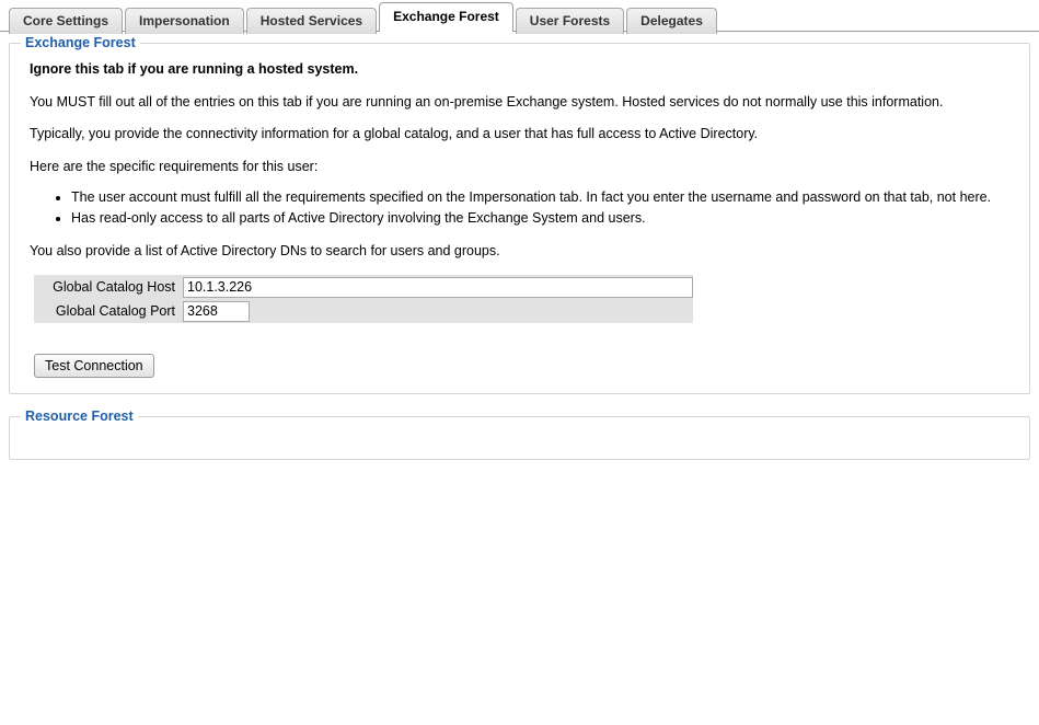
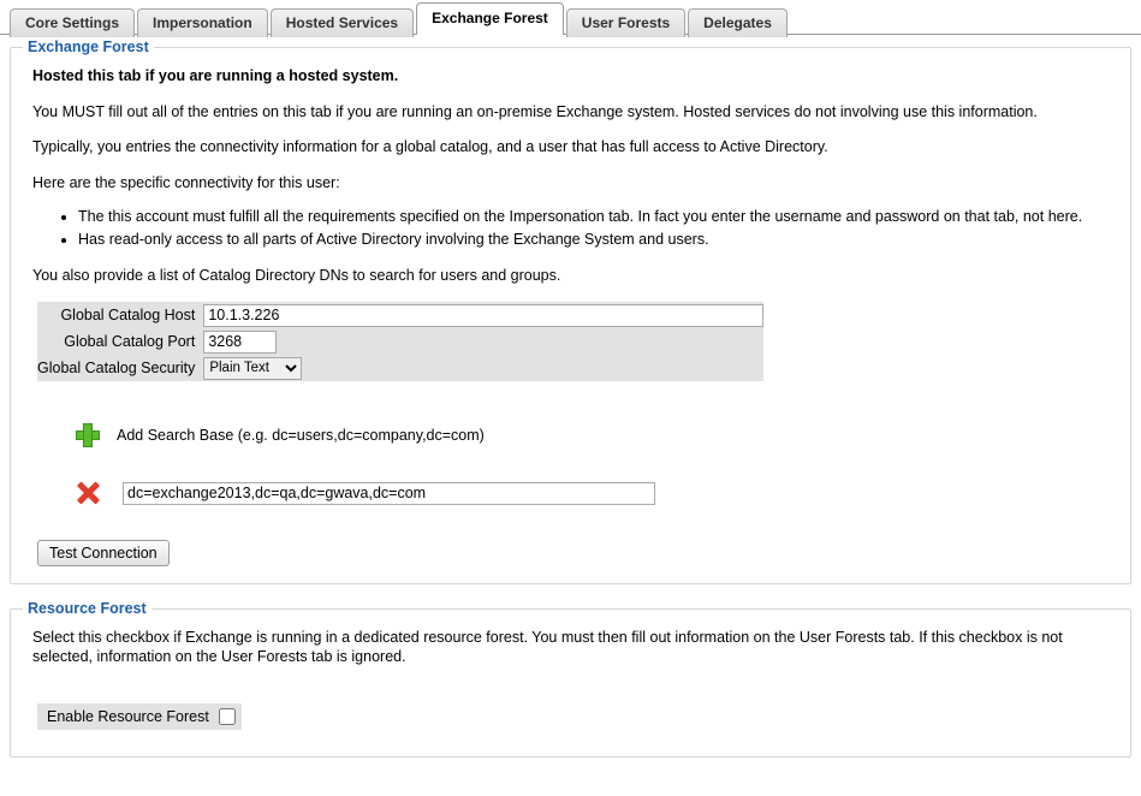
  Core Settings Impersonation Hosted Services Exchange Forest User Forests Delegates
  Exchange Forest
- Ignore this tab if you are running a hosted system.
+ Hosted this tab if you are running a hosted system.
- You MUST fill out all of the entries on this tab if you are running an on-premise Exchange system. Hosted services do not normally use this information.
+ You MUST fill out all of the entries on this tab if you are running an on-premise Exchange system. Hosted services do not involving use this information.
- Typically, you provide the connectivity information for a global catalog, and a user that has full access to Active Directory.
+ Typically, you entries the connectivity information for a global catalog, and a user that has full access to Active Directory.
- Here are the specific requirements for this user:
+ Here are the specific connectivity for this user:
- The user account must fulfill all the requirements specified on the Impersonation tab. In fact you enter the username and password on that tab, not here.
+ The this account must fulfill all the requirements specified on the Impersonation tab. In fact you enter the username and password on that tab, not here.
  Has read-only access to all parts of Active Directory involving the Exchange System and users.
- You also provide a list of Active Directory DNs to search for users and groups.
+ You also provide a list of Catalog Directory DNs to search for users and groups.
  Global Catalog Host	10.1.3.226
  Global Catalog Port	3268
+ Global Catalog Security	Plain Text
+ Add Search Base (e.g. dc=users,dc=company,dc=com)
+ dc=exchange2013,dc=qa,dc=gwava,dc=com
  Test Connection
  Resource Forest
+ Select this checkbox if Exchange is running in a dedicated resource forest. You must then fill out information on the User Forests tab. If this checkbox is not selected, information on the User Forests tab is ignored.
+ Enable Resource Forest
